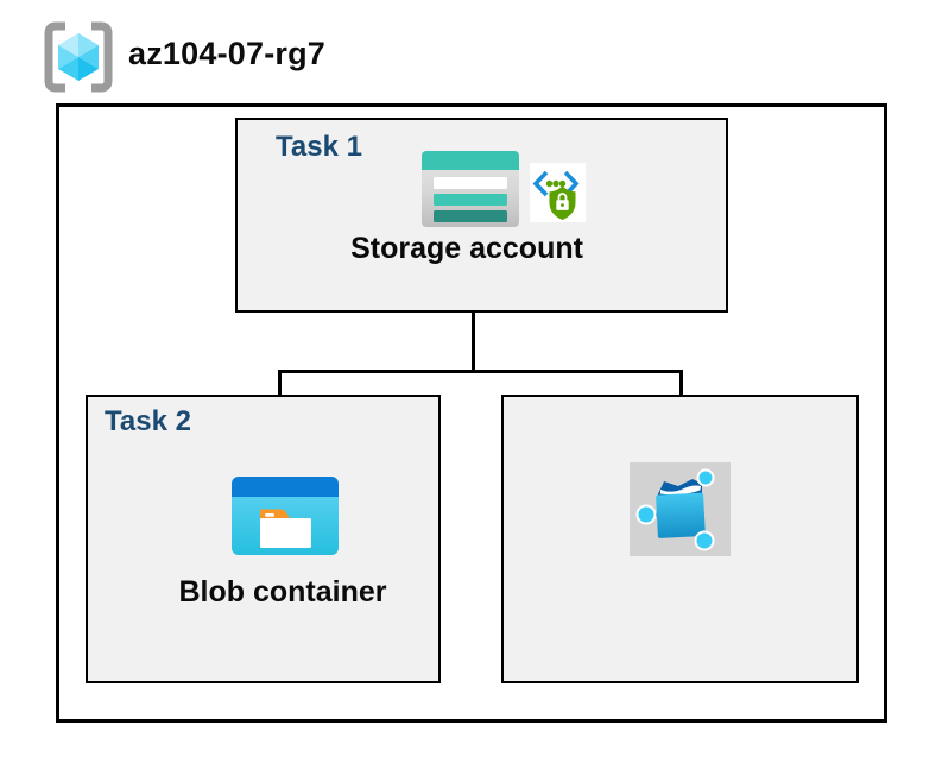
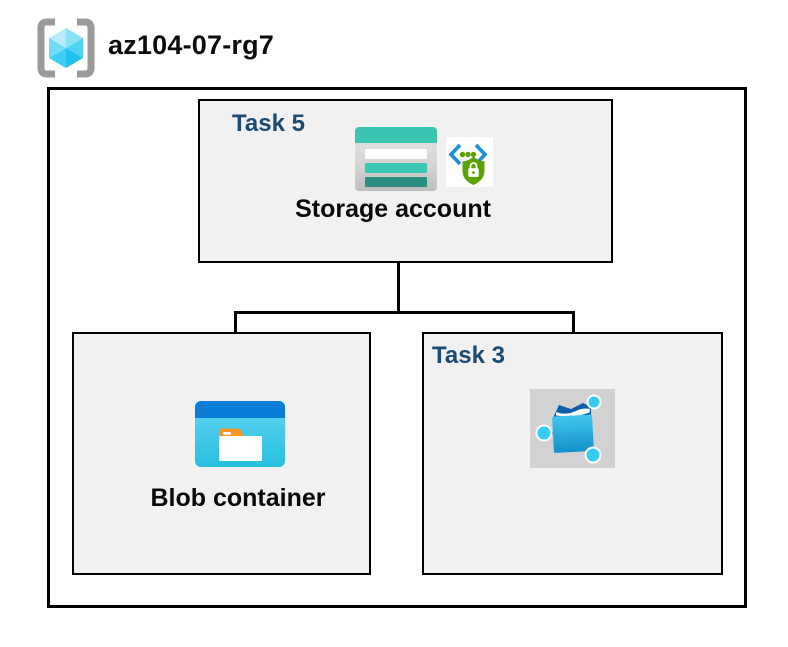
  az104-07-rg7
- Task 1
+ Task 5
  Storage account
- Task 2
  Blob container
+ Task 3
